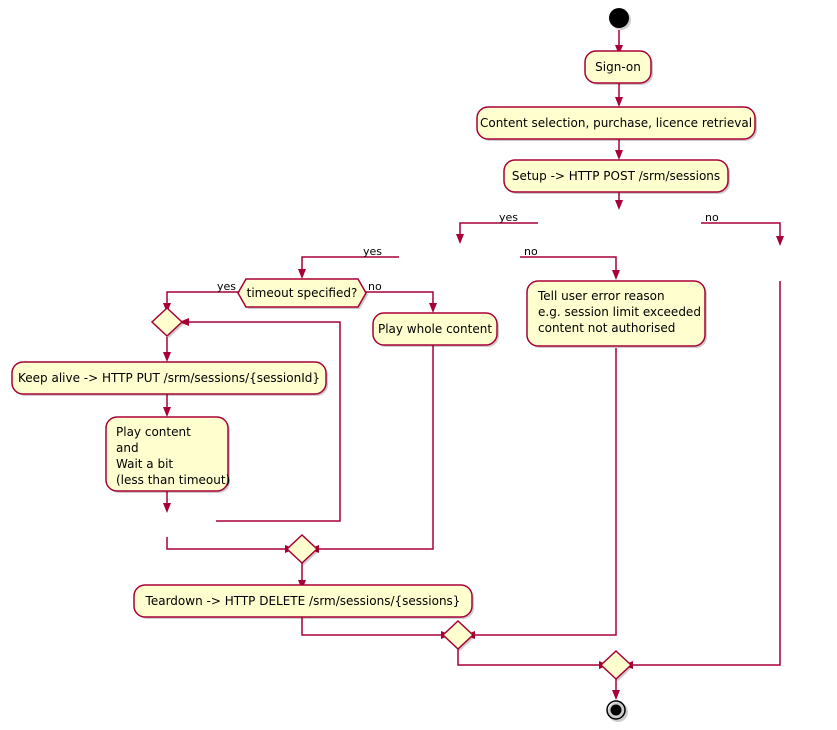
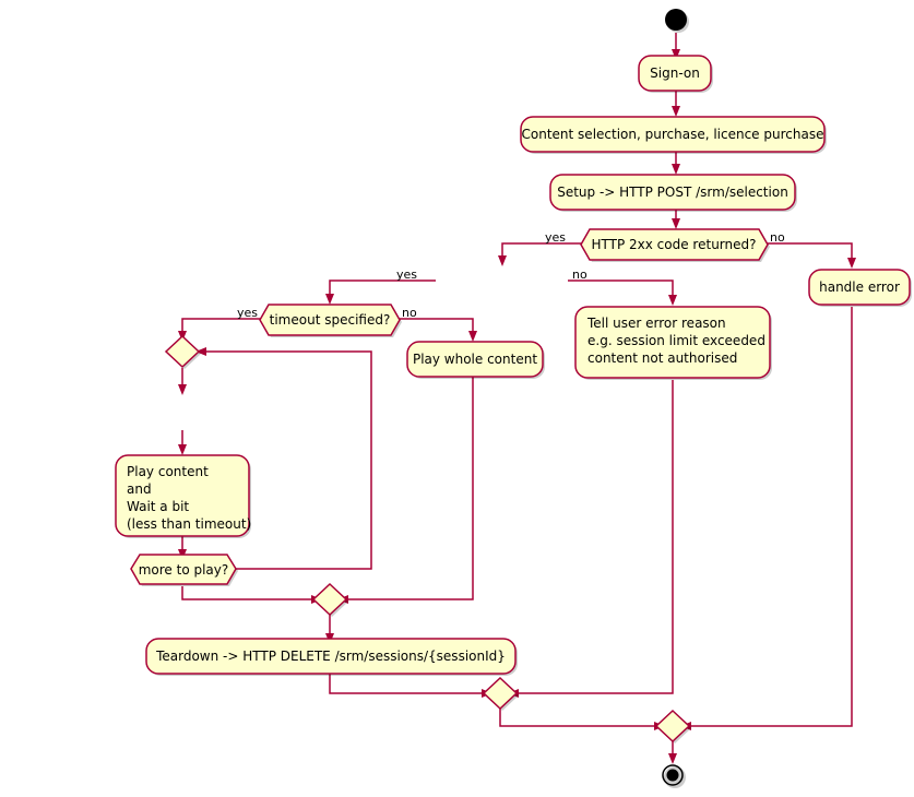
  Sign-on
- Content selection, purchase, licence retrieval
+ Content selection, purchase, licence purchase
- Setup -> HTTP POST /srm/sessions
+ Setup -> HTTP POST /srm/selection
+ HTTP 2xx code returned?
  yes
  no
  yes
  no
  timeout specified?
  yes
  no
+ handle error
  Tell user error reason
  e.g. session limit exceeded
  content not authorised
  Play whole content
- Keep alive -> HTTP PUT /srm/sessions/{sessionId}
  Play content
  and
  Wait a bit
  (less than timeout)
+ more to play?
- Teardown -> HTTP DELETE /srm/sessions/{sessions}
+ Teardown -> HTTP DELETE /srm/sessions/{sessionId}
